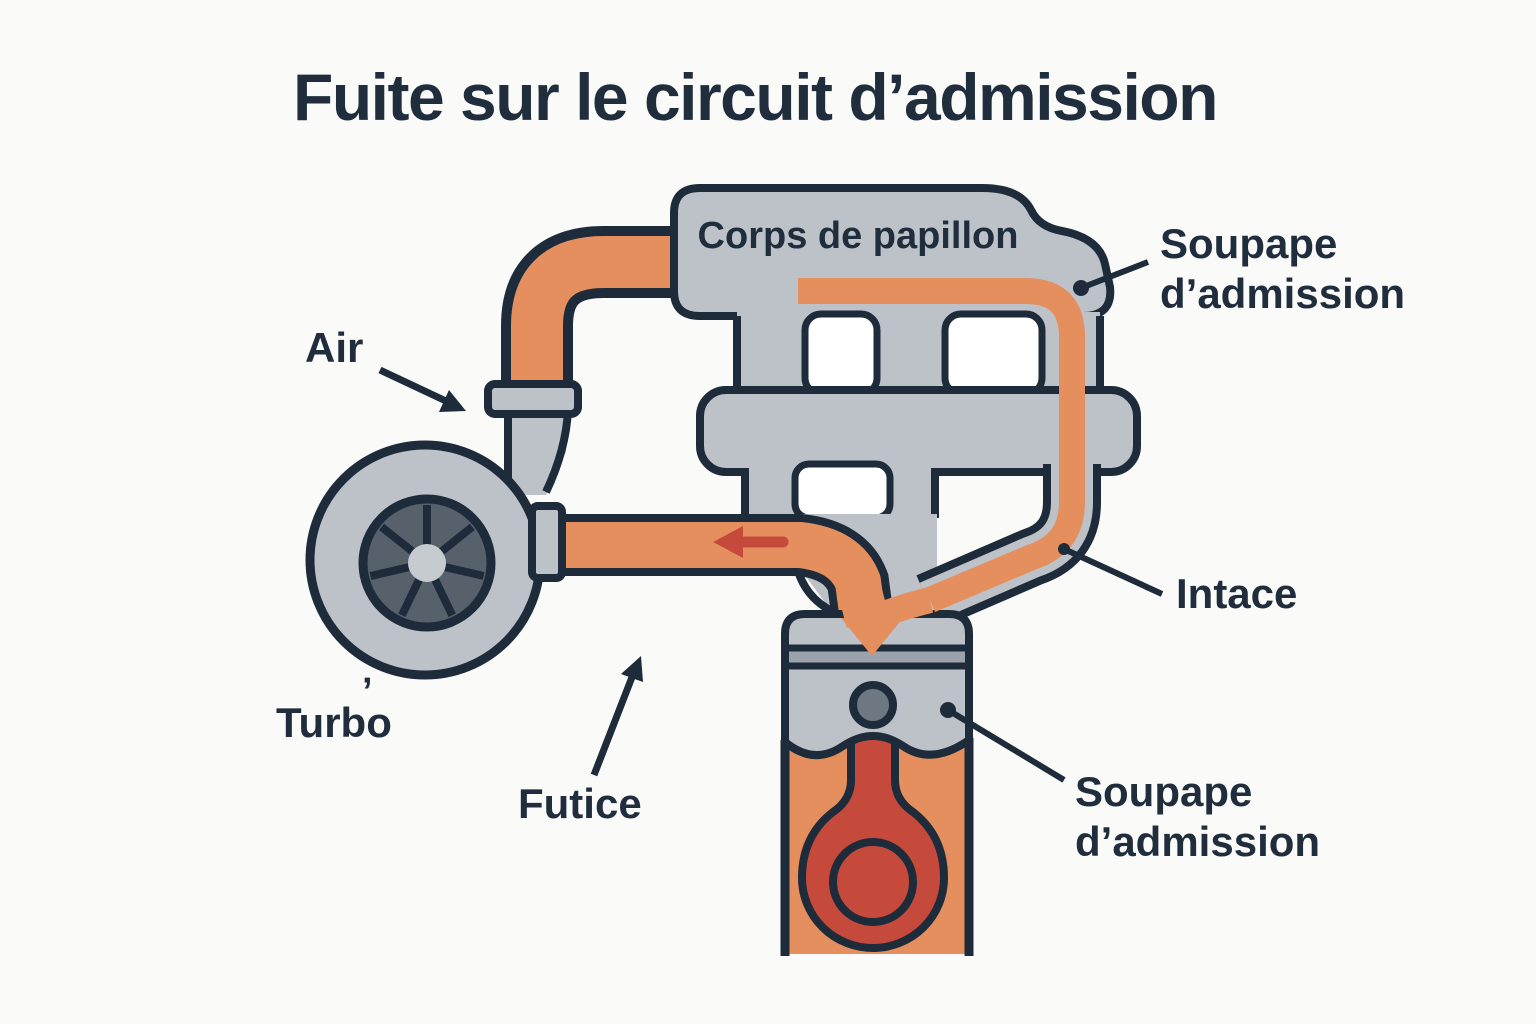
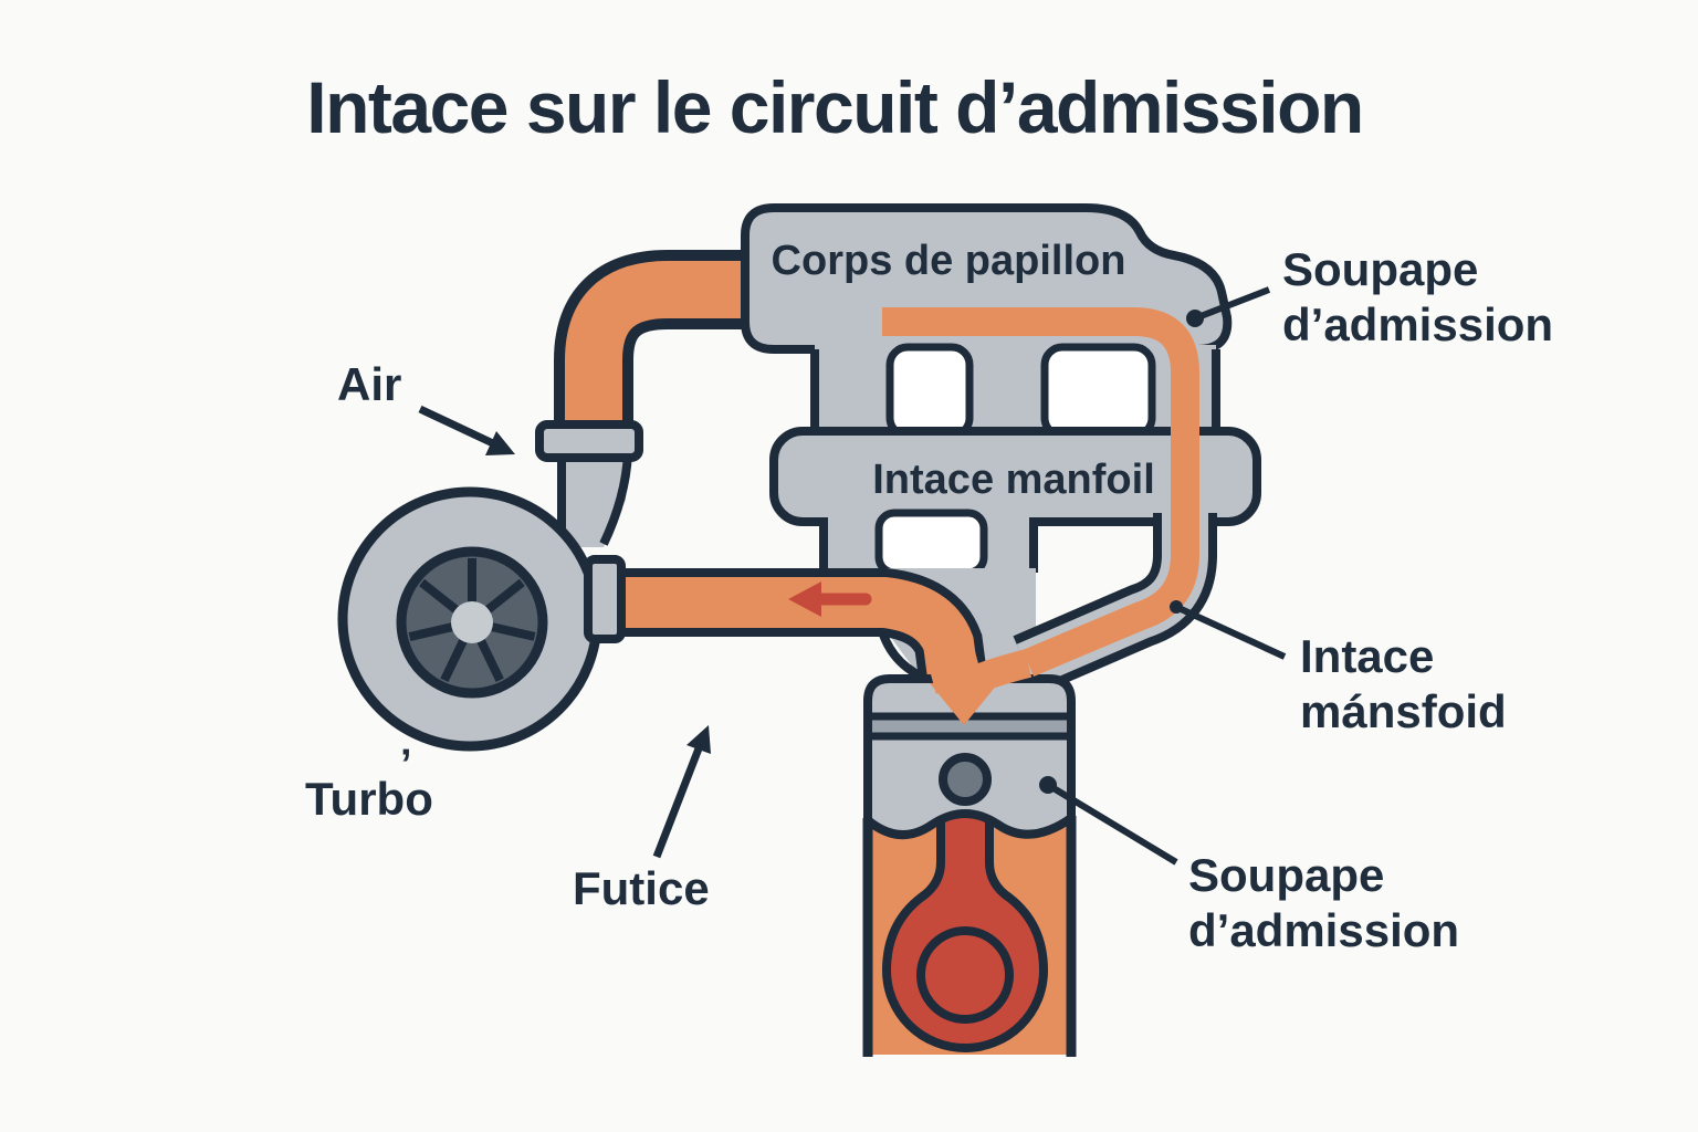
- Fuite sur le circuit d’admission
+ Intace sur le circuit d’admission
  Corps de papillon
+ Intace manfoil
  Air
  Turbo
  ’
  Futice
  Soupape
  d’admission
  Intace
+ mánsfoid
  Soupape
  d’admission
